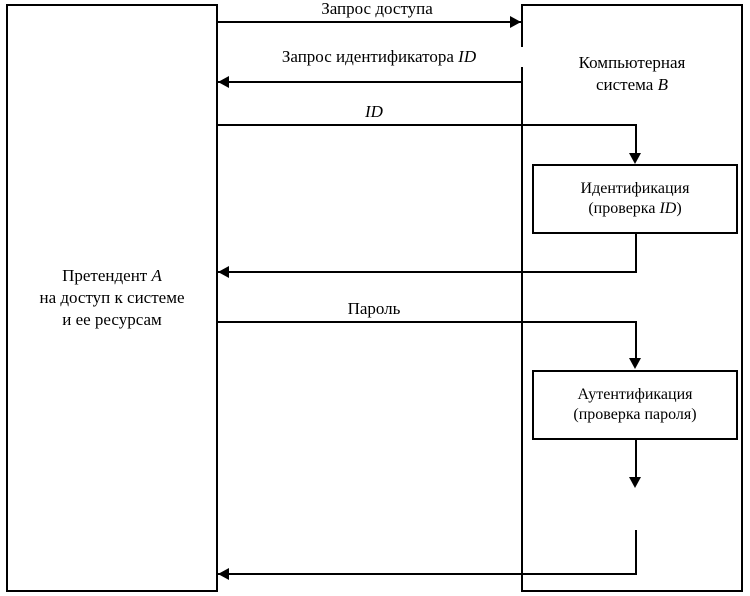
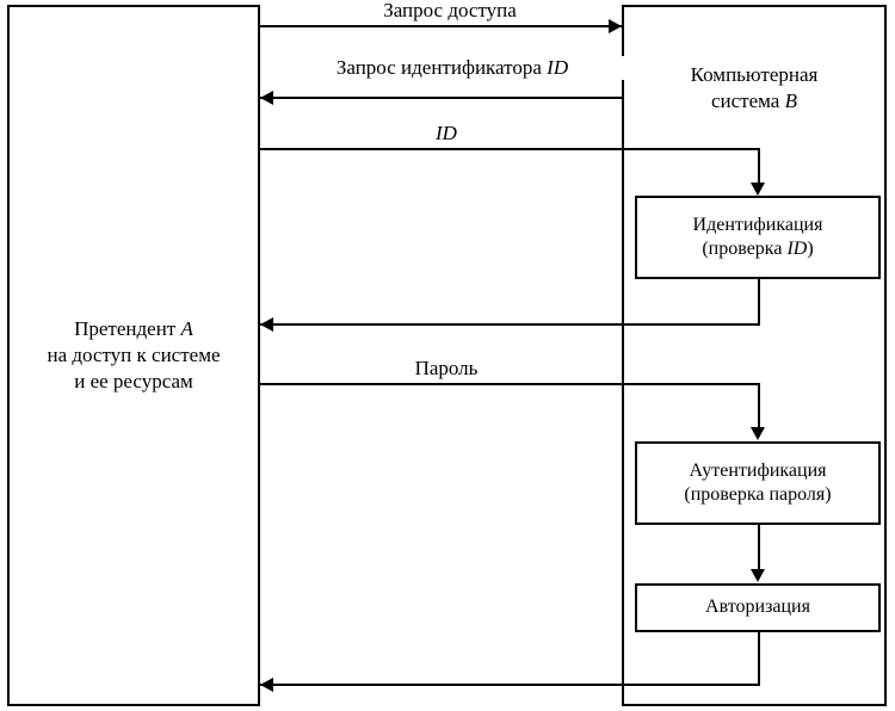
  Претендент A
  на доступ к системе
  и ее ресурсам
  Компьютерная
  система B
  Запрос доступа
  Запрос идентификатора ID
  ID
  Идентификация
  (проверка ID)
  Пароль
  Аутентификация
  (проверка пароля)
+ Авторизация
